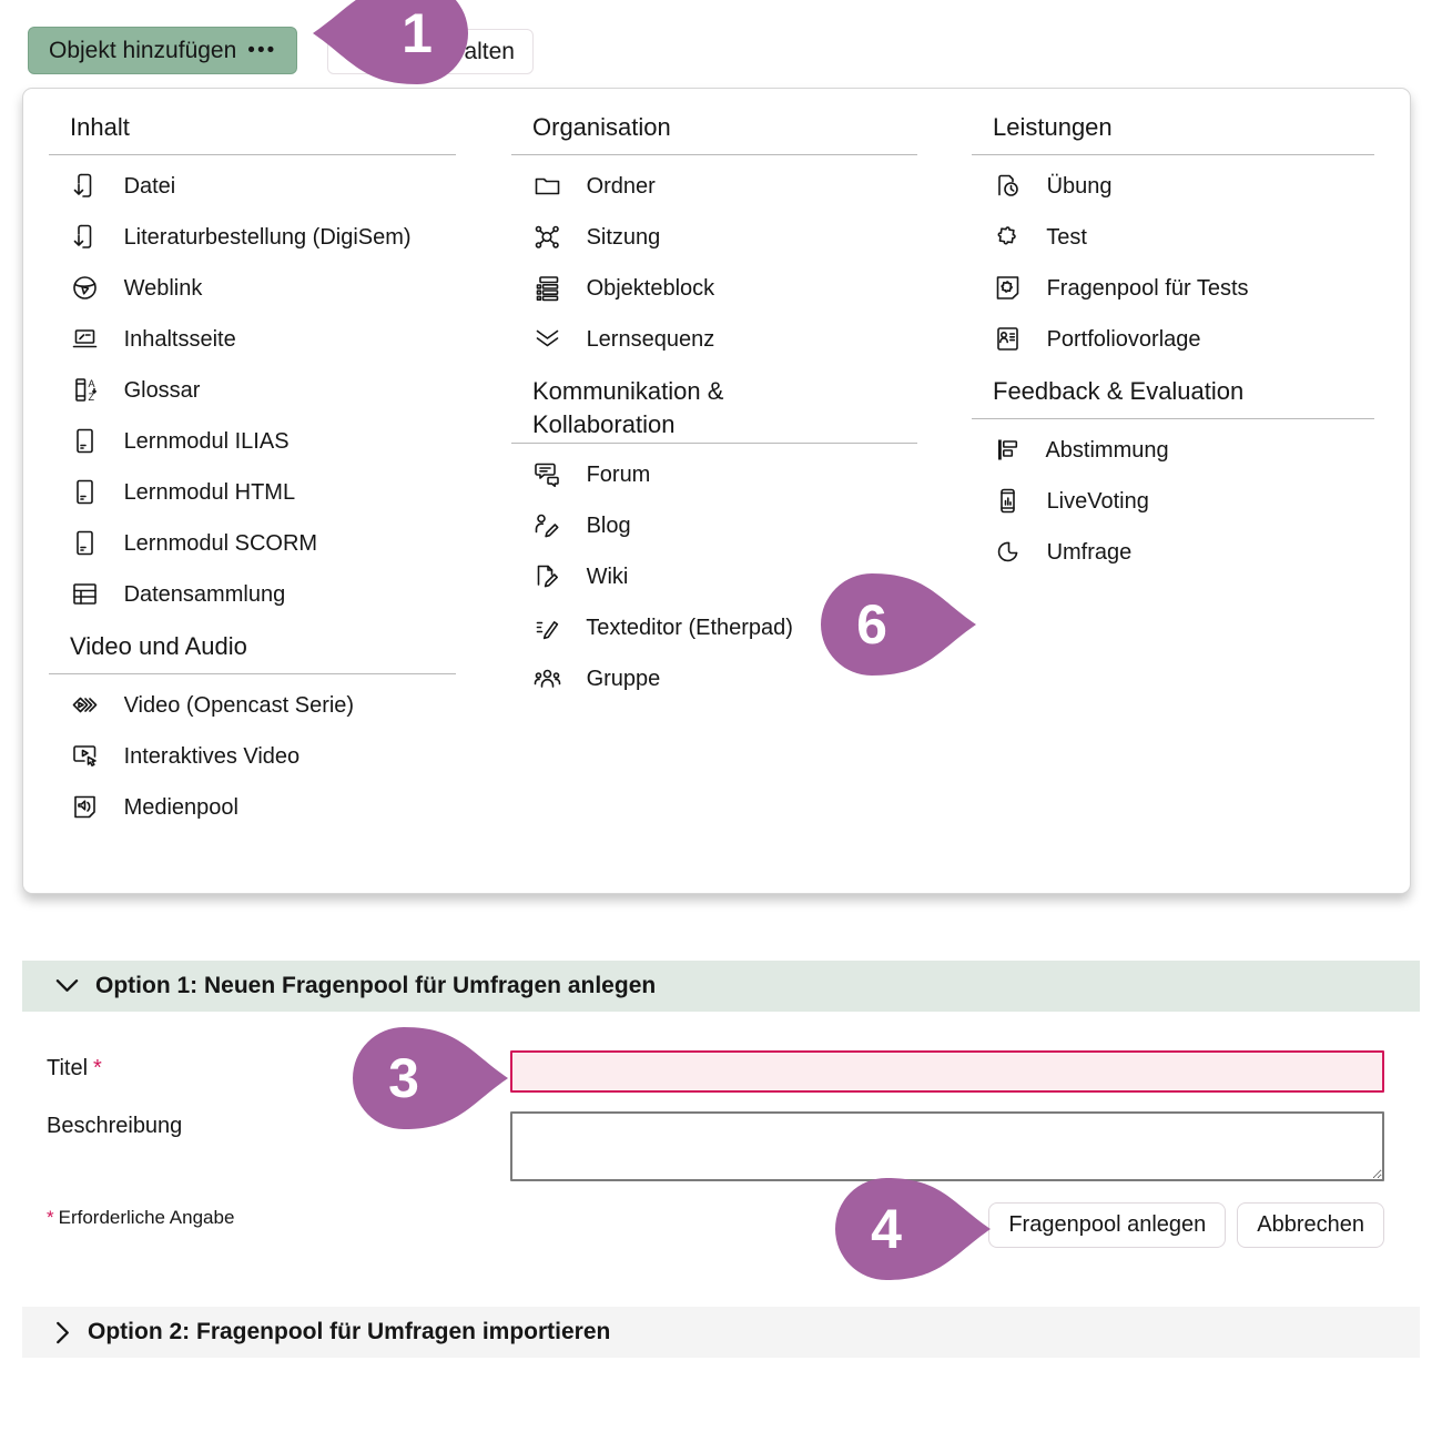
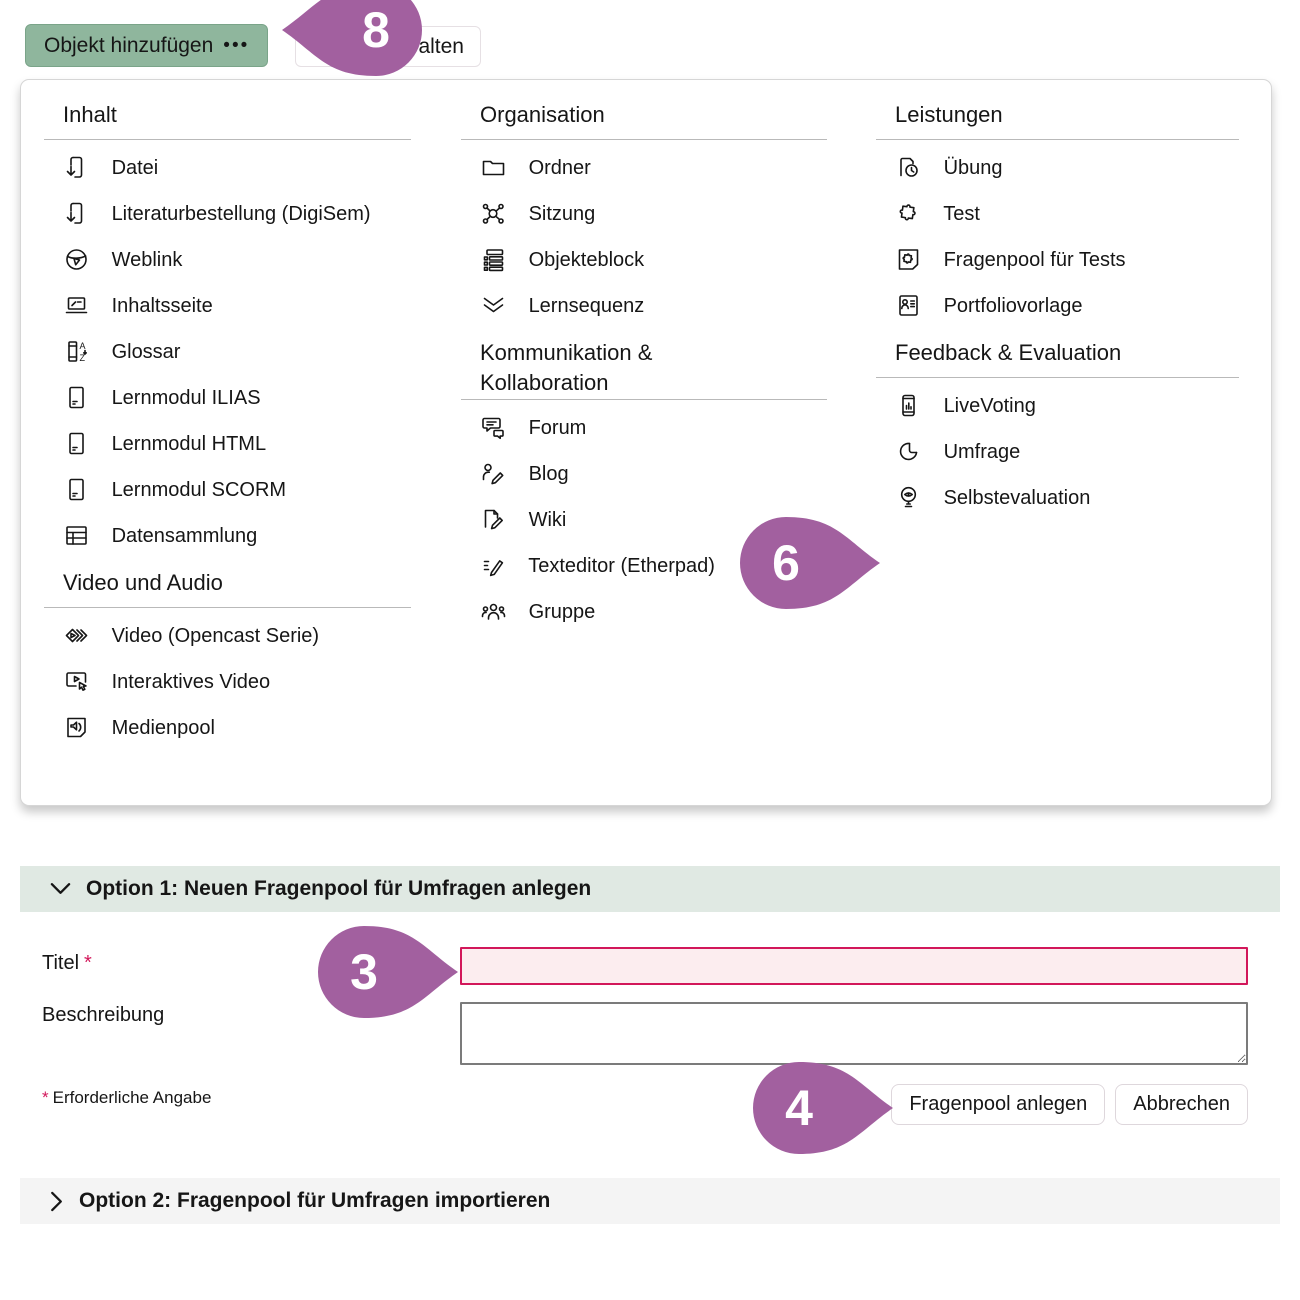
  Objekt hinzufügen
  •••
  alten
  Inhalt
  Datei
  Literaturbestellung (DigiSem)
  Weblink
  Inhaltsseite
  A
  Z
  Glossar
  Lernmodul ILIAS
  Lernmodul HTML
  Lernmodul SCORM
  Datensammlung
  Video und Audio
  Video (Opencast Serie)
  Interaktives Video
  Medienpool
  Organisation
  Ordner
  Sitzung
  Objekteblock
  Lernsequenz
  Kommunikation &
  Kollaboration
  Forum
  Blog
  Wiki
  Texteditor (Etherpad)
  Gruppe
  Leistungen
  Übung
  Test
  Fragenpool für Tests
  Portfoliovorlage
  Feedback & Evaluation
- Abstimmung
  LiveVoting
  Umfrage
+ Selbstevaluation
- 1
+ 8
  6
  3
  4
  Option 1: Neuen Fragenpool für Umfragen anlegen
  Titel *
  Beschreibung
  * Erforderliche Angabe
  Fragenpool anlegen
  Abbrechen
  Option 2: Fragenpool für Umfragen importieren
